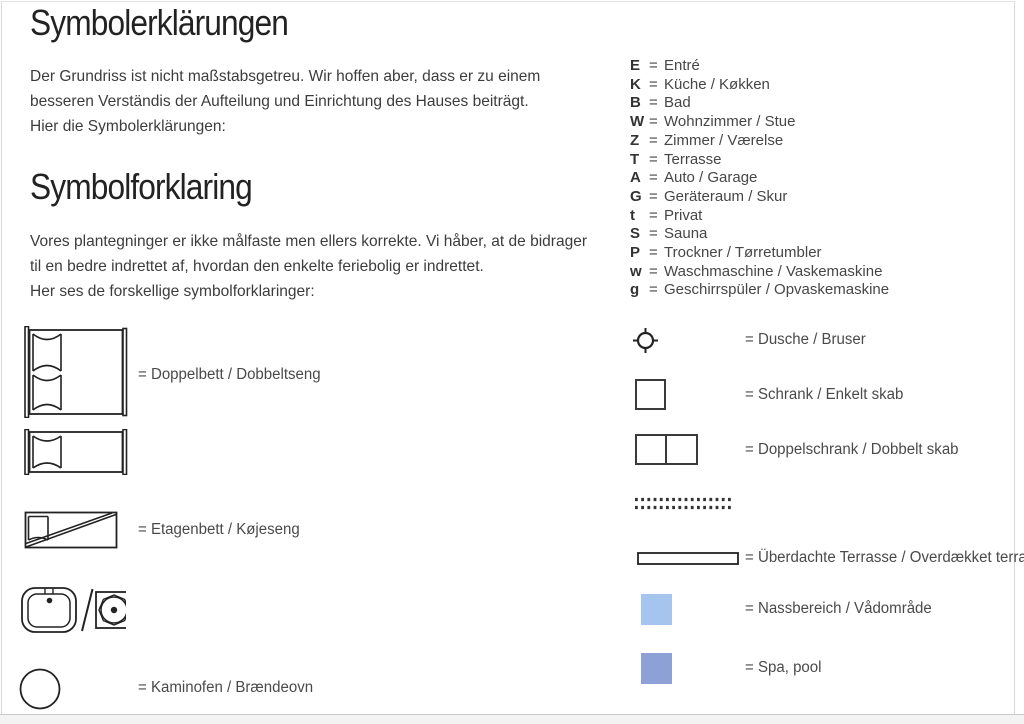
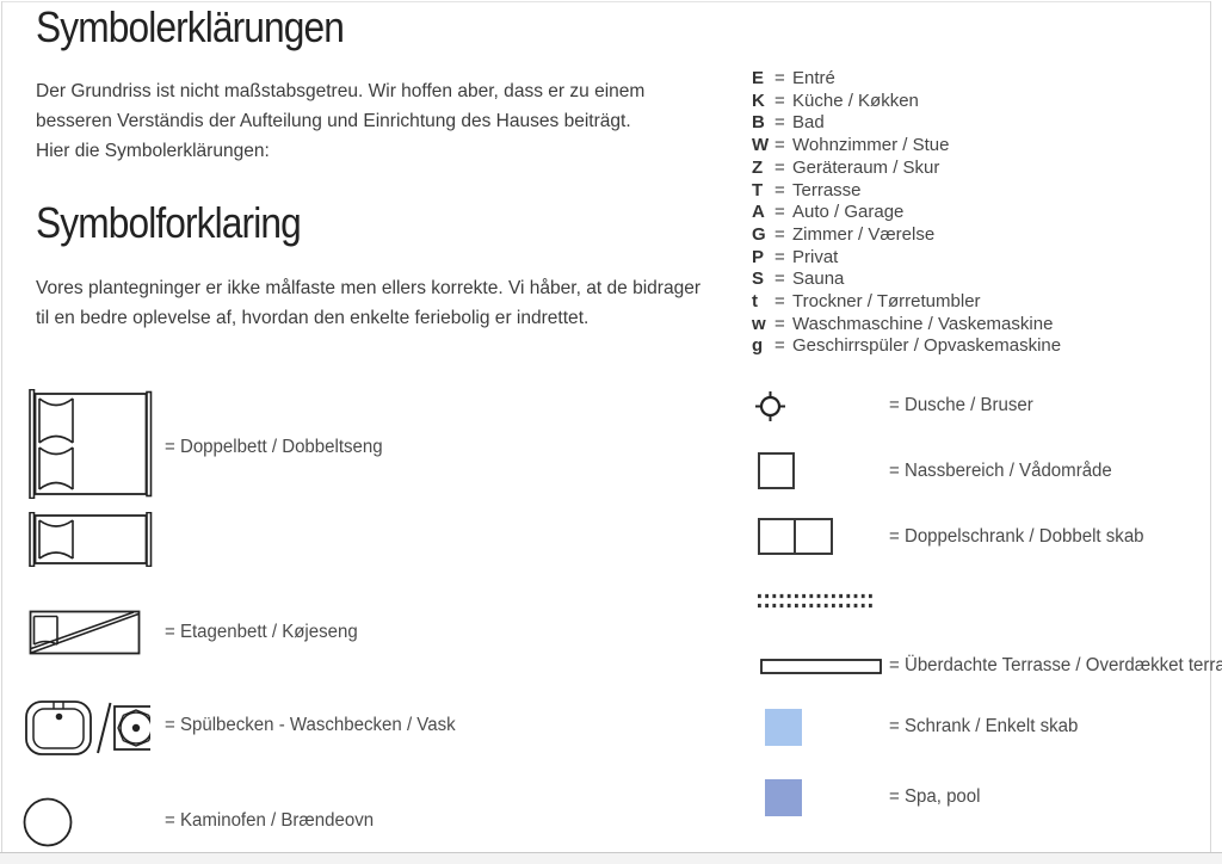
  Symbolerklärungen
  Der Grundriss ist nicht maßstabsgetreu. Wir hoffen aber, dass er zu einem
  besseren Verständis der Aufteilung und Einrichtung des Hauses beiträgt.
  Hier die Symbolerklärungen:
  Symbolforklaring
  Vores plantegninger er ikke målfaste men ellers korrekte. Vi håber, at de bidrager
- til en bedre indrettet af, hvordan den enkelte feriebolig er indrettet.
+ til en bedre oplevelse af, hvordan den enkelte feriebolig er indrettet.
- Her ses de forskellige symbolforklaringer:
  E
  =
  Entré
  K
  =
  Küche / Køkken
  B
  =
  Bad
  W
  =
  Wohnzimmer / Stue
  Z
  =
- Zimmer / Værelse
+ Geräteraum / Skur
  T
  =
  Terrasse
  A
  =
  Auto / Garage
  G
  =
- Geräteraum / Skur
+ Zimmer / Værelse
- t
+ P
  =
  Privat
  S
  =
  Sauna
- P
+ t
  =
  Trockner / Tørretumbler
  w
  =
  Waschmaschine / Vaskemaskine
  g
  =
  Geschirrspüler / Opvaskemaskine
  = Doppelbett / Dobbeltseng
  = Etagenbett / Køjeseng
+ = Spülbecken - Waschbecken / Vask
  = Kaminofen / Brændeovn
  = Dusche / Bruser
- = Schrank / Enkelt skab
+ = Nassbereich / Vådområde
  = Doppelschrank / Dobbelt skab
  = Überdachte Terrasse / Overdækket terra
- = Nassbereich / Vådområde
+ = Schrank / Enkelt skab
  = Spa, pool
